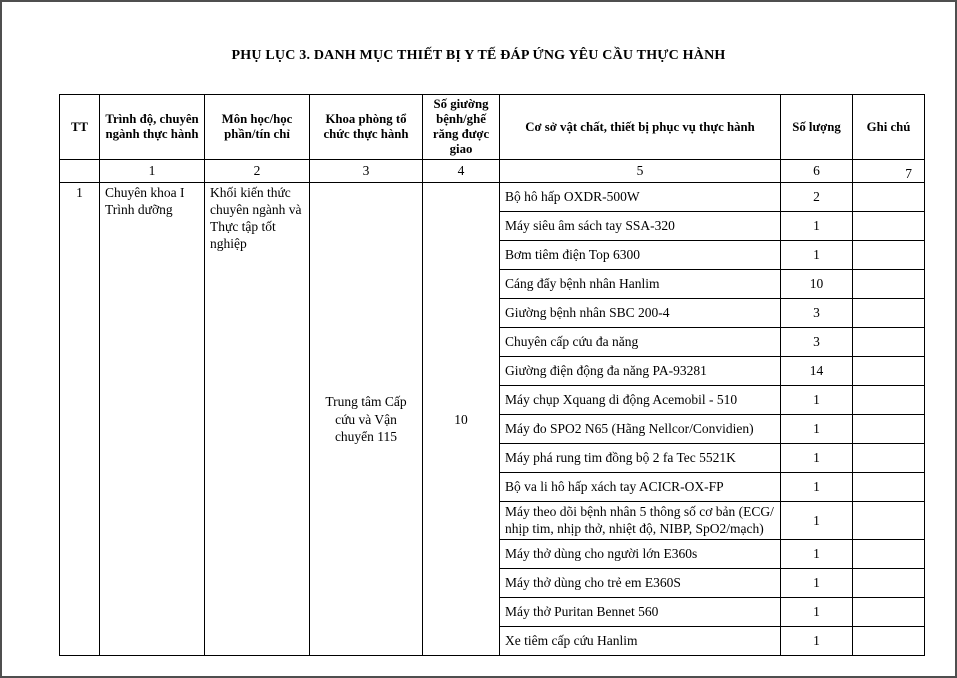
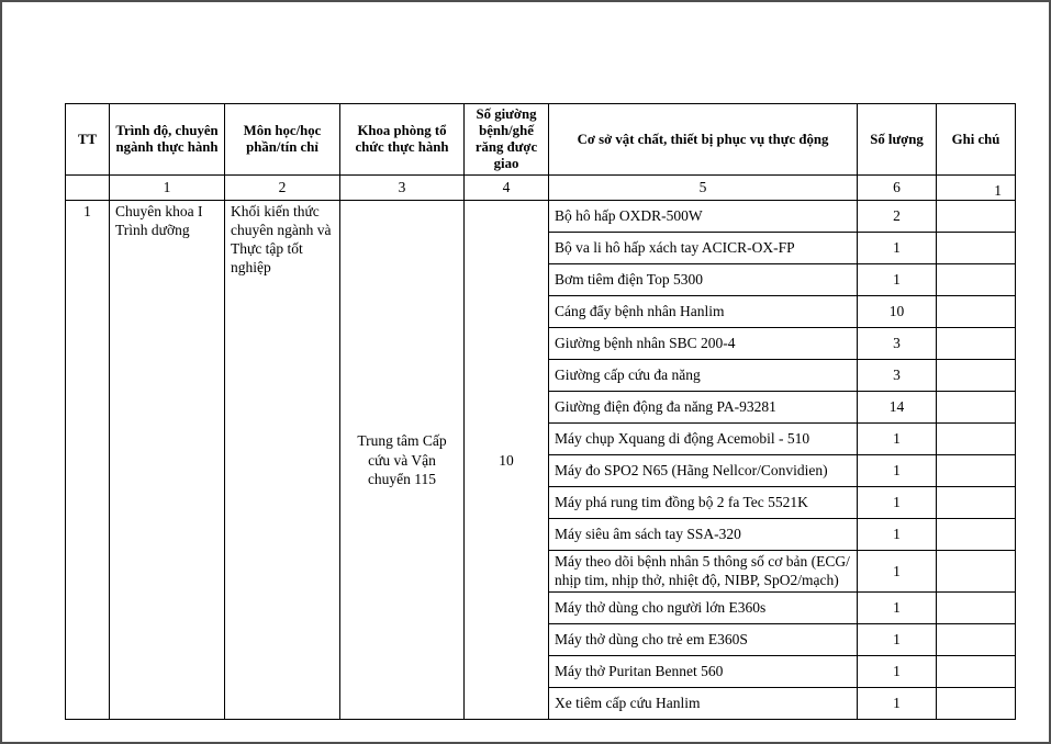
- PHỤ LỤC 3. DANH MỤC THIẾT BỊ Y TẾ ĐÁP ỨNG YÊU CẦU THỰC HÀNH
- TT	Trình độ, chuyên ngành thực hành	Môn học/học phần/tín chỉ	Khoa phòng tổ chức thực hành	Số giường bệnh/ghế răng được giao	Cơ sở vật chất, thiết bị phục vụ thực hành	Số lượng	Ghi chú
+ TT	Trình độ, chuyên ngành thực hành	Môn học/học phần/tín chỉ	Khoa phòng tổ chức thực hành	Số giường bệnh/ghế răng được giao	Cơ sở vật chất, thiết bị phục vụ thực động	Số lượng	Ghi chú
- 	1	2	3	4	5	6	7
+ 	1	2	3	4	5	6	1
  1	Chuyên khoa I Trình dưỡng	Khối kiến thức chuyên ngành và Thực tập tốt nghiệp	Trung tâm Cấp cứu và Vận chuyển 115	10	Bộ hô hấp OXDR-500W	2
- Máy siêu âm sách tay SSA-320	1
+ Bộ va li hô hấp xách tay ACICR-OX-FP	1
- Bơm tiêm điện Top 6300	1
+ Bơm tiêm điện Top 5300	1
  Cáng đẩy bệnh nhân Hanlim	10
  Giường bệnh nhân SBC 200-4	3
- Chuyên cấp cứu đa năng	3
+ Giường cấp cứu đa năng	3
  Giường điện động đa năng PA-93281	14
  Máy chụp Xquang di động Acemobil - 510	1
  Máy đo SPO2 N65 (Hãng Nellcor/Convidien)	1
  Máy phá rung tim đồng bộ 2 fa Tec 5521K	1
- Bộ va li hô hấp xách tay ACICR-OX-FP	1
+ Máy siêu âm sách tay SSA-320	1
  Máy theo dõi bệnh nhân 5 thông số cơ bản (ECG/ nhịp tim, nhịp thở, nhiệt độ, NIBP, SpO2/mạch)	1
  Máy thở dùng cho người lớn E360s	1
  Máy thở dùng cho trẻ em E360S	1
  Máy thở Puritan Bennet 560	1
  Xe tiêm cấp cứu Hanlim	1
